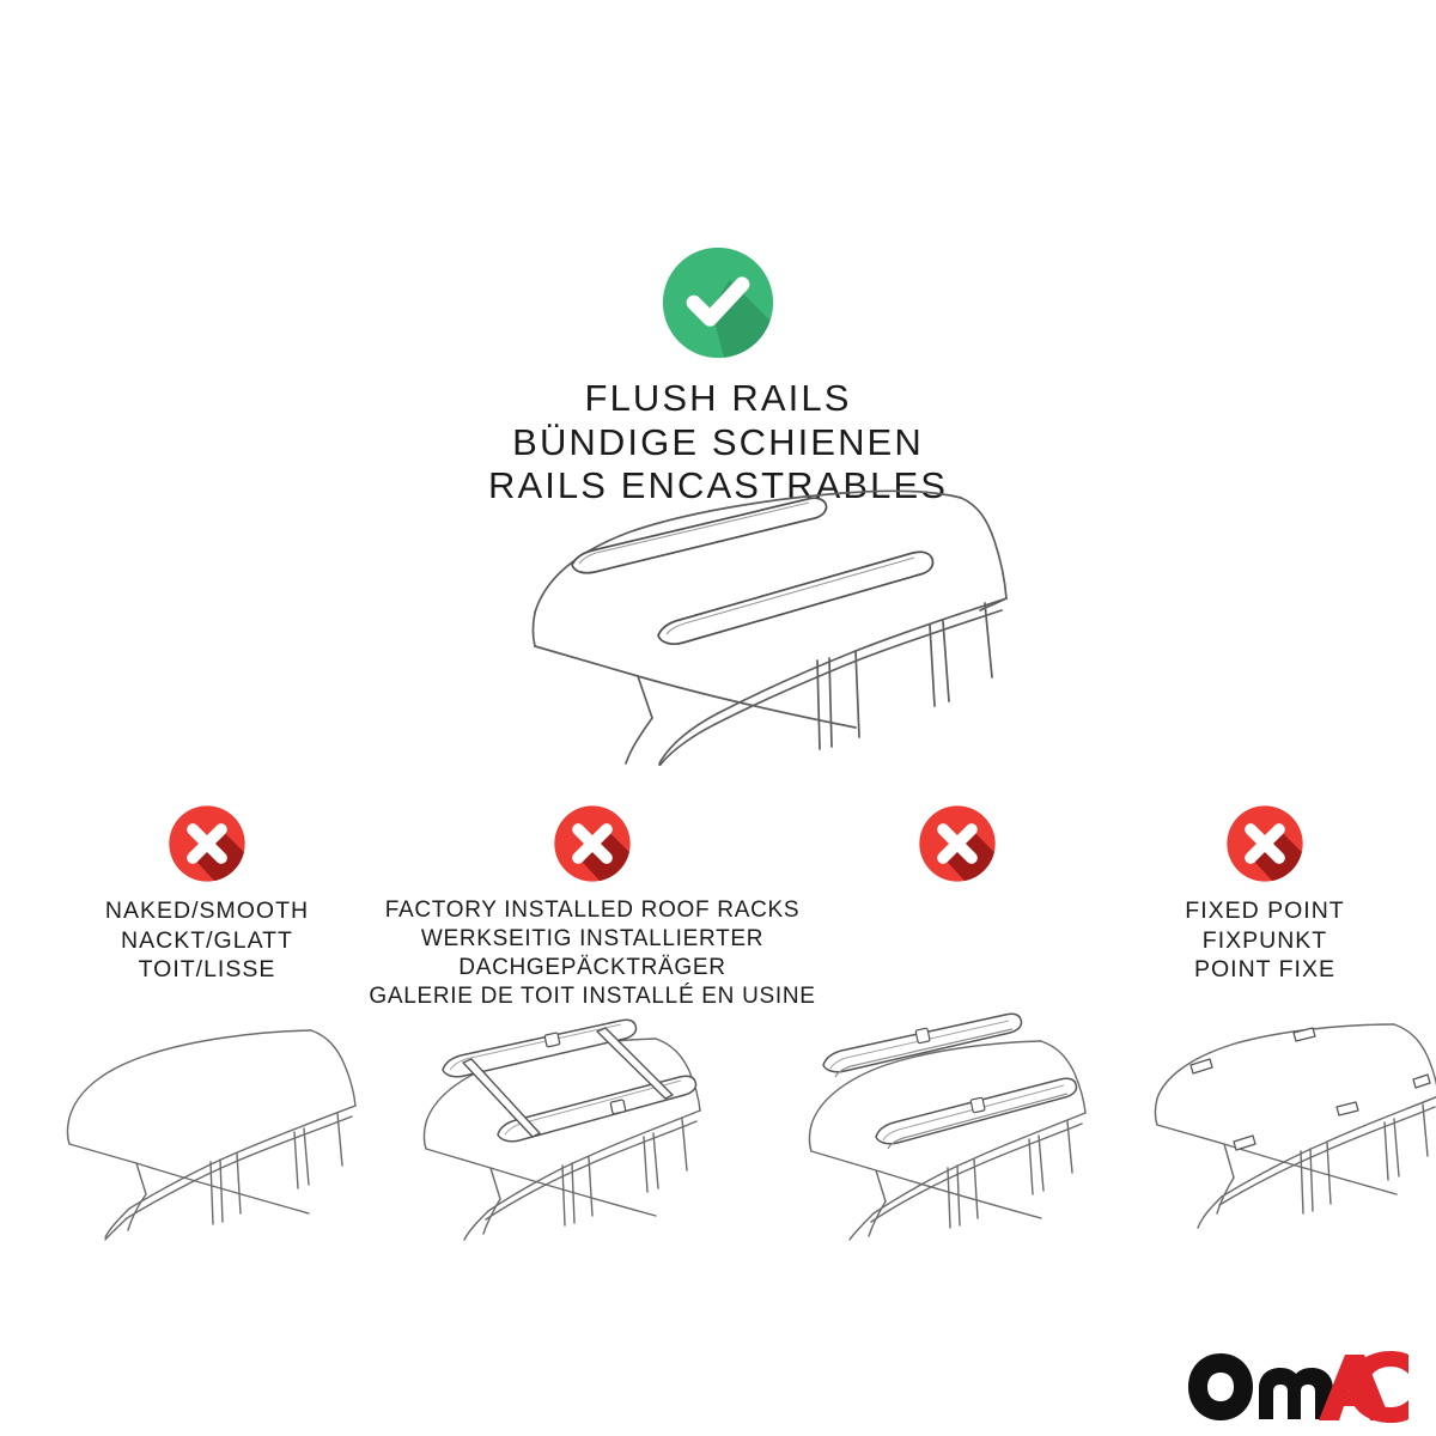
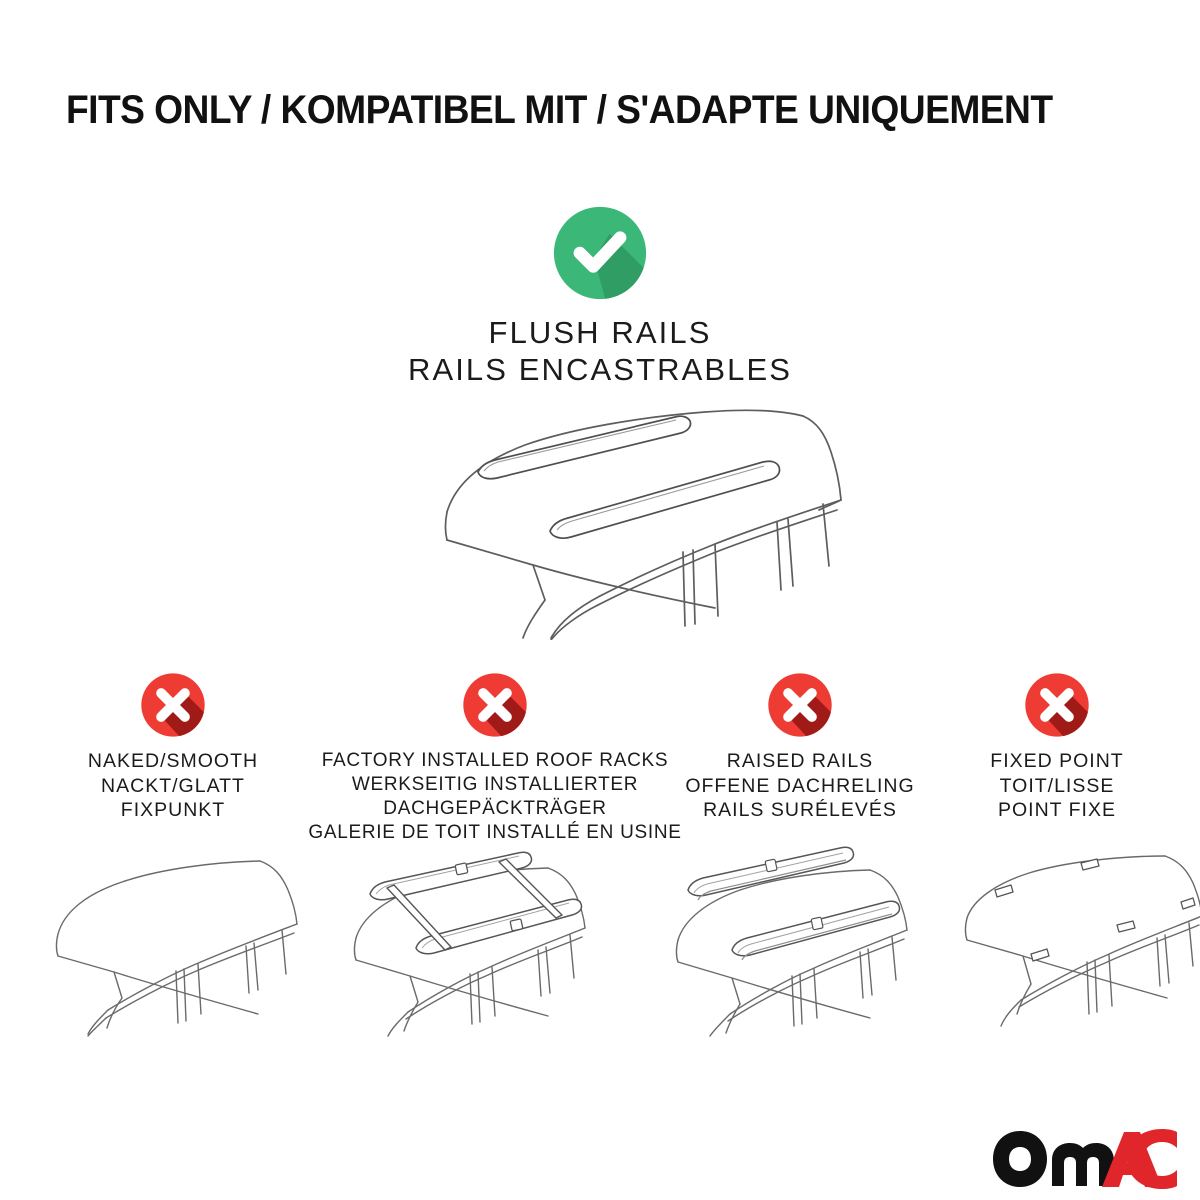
+ FITS ONLY / KOMPATIBEL MIT / S'ADAPTE UNIQUEMENT
  FLUSH RAILS
- BÜNDIGE SCHIENEN
  RAILS ENCASTRABLES
  NAKED/SMOOTH
  NACKT/GLATT
- TOIT/LISSE
+ FIXPUNKT
  FACTORY INSTALLED ROOF RACKS
  WERKSEITIG INSTALLIERTER
  DACHGEPÄCKTRÄGER
  GALERIE DE TOIT INSTALLÉ EN USINE
+ RAISED RAILS
+ OFFENE DACHRELING
+ RAILS SURÉLEVÉS
  FIXED POINT
- FIXPUNKT
+ TOIT/LISSE
  POINT FIXE
